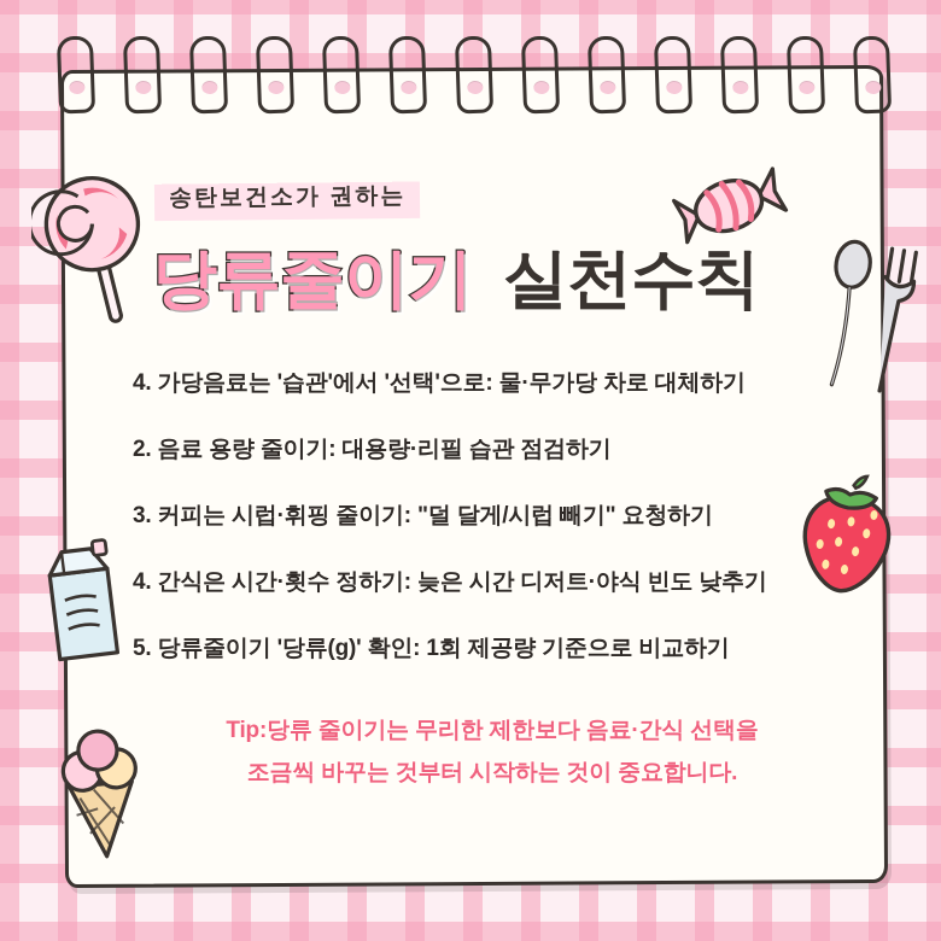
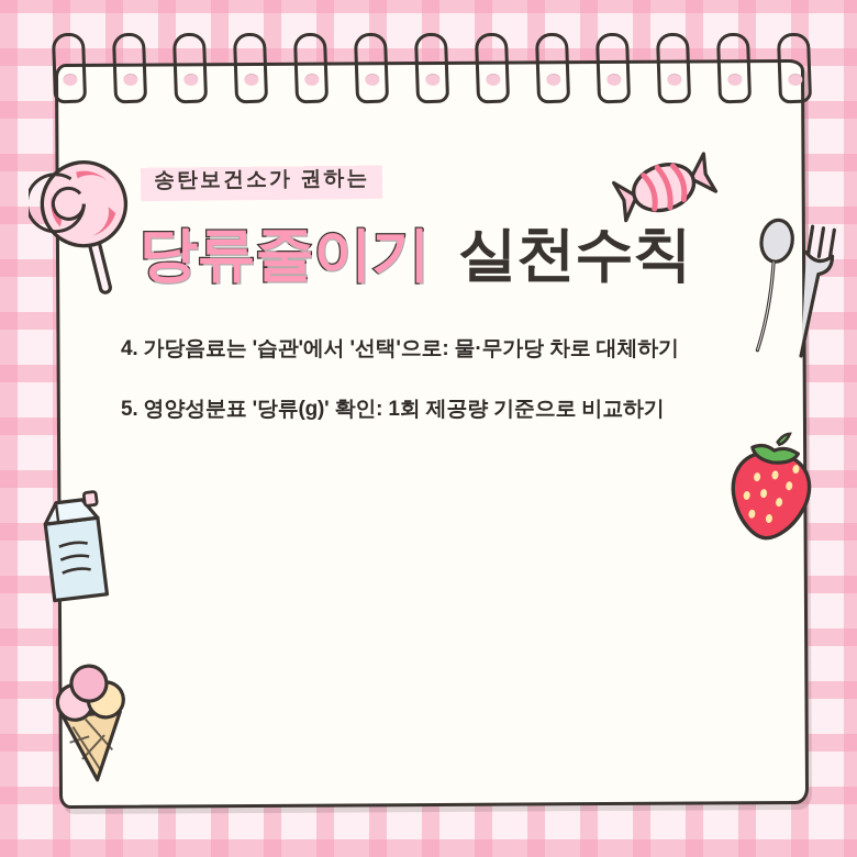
  송탄보건소가 권하는
  당류줄이기
  실천수칙
  4. 가당음료는 '습관'에서 '선택'으로: 물·무가당 차로 대체하기
- 2. 음료 용량 줄이기: 대용량·리필 습관 점검하기
- 3. 커피는 시럽·휘핑 줄이기: "덜 달게/시럽 빼기" 요청하기
- 4. 간식은 시간·횟수 정하기: 늦은 시간 디저트·야식 빈도 낮추기
- 5. 당류줄이기 '당류(g)' 확인: 1회 제공량 기준으로 비교하기
+ 5. 영양성분표 '당류(g)' 확인: 1회 제공량 기준으로 비교하기
- Tip:당류 줄이기는 무리한 제한보다 음료·간식 선택을
- 조금씩 바꾸는 것부터 시작하는 것이 중요합니다.
